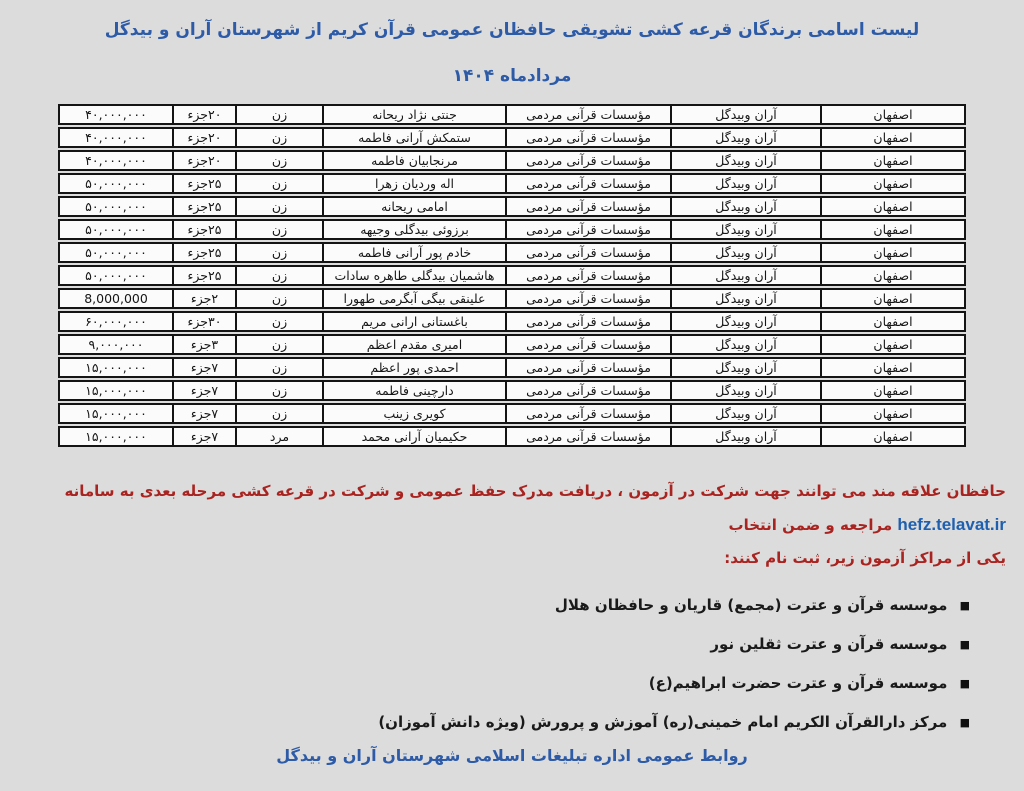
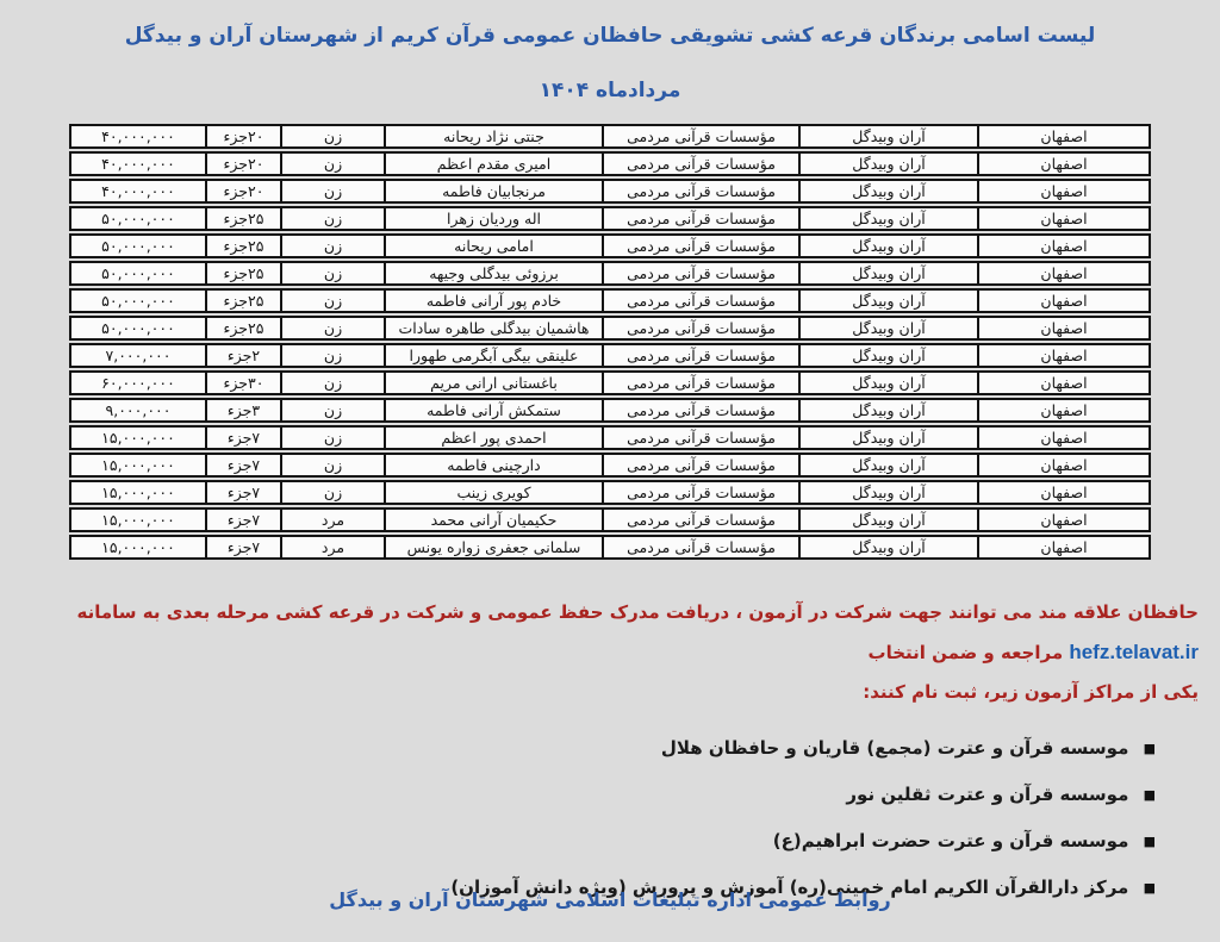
  لیست اسامی برندگان قرعه کشی تشویقی حافظان عمومی قرآن کریم از شهرستان آران و بیدگل
  مردادماه ۱۴۰۴
  اصفهان	آران وبیدگل	مؤسسات قرآنی مردمی	جنتی نژاد ریحانه	زن	۲۰جزء	۴۰,۰۰۰,۰۰۰
- اصفهان	آران وبیدگل	مؤسسات قرآنی مردمی	ستمکش آرانی فاطمه	زن	۲۰جزء	۴۰,۰۰۰,۰۰۰
+ اصفهان	آران وبیدگل	مؤسسات قرآنی مردمی	امیری مقدم اعظم	زن	۲۰جزء	۴۰,۰۰۰,۰۰۰
  اصفهان	آران وبیدگل	مؤسسات قرآنی مردمی	مرنجابیان فاطمه	زن	۲۰جزء	۴۰,۰۰۰,۰۰۰
  اصفهان	آران وبیدگل	مؤسسات قرآنی مردمی	اله وردیان زهرا	زن	۲۵جزء	۵۰,۰۰۰,۰۰۰
  اصفهان	آران وبیدگل	مؤسسات قرآنی مردمی	امامی ریحانه	زن	۲۵جزء	۵۰,۰۰۰,۰۰۰
  اصفهان	آران وبیدگل	مؤسسات قرآنی مردمی	برزوئی بیدگلی وجیهه	زن	۲۵جزء	۵۰,۰۰۰,۰۰۰
  اصفهان	آران وبیدگل	مؤسسات قرآنی مردمی	خادم پور آرانی فاطمه	زن	۲۵جزء	۵۰,۰۰۰,۰۰۰
  اصفهان	آران وبیدگل	مؤسسات قرآنی مردمی	هاشمیان بیدگلی طاهره سادات	زن	۲۵جزء	۵۰,۰۰۰,۰۰۰
- اصفهان	آران وبیدگل	مؤسسات قرآنی مردمی	علینقی بیگی آبگرمی طهورا	زن	۲جزء	8,000,000
+ اصفهان	آران وبیدگل	مؤسسات قرآنی مردمی	علینقی بیگی آبگرمی طهورا	زن	۲جزء	۷,۰۰۰,۰۰۰
  اصفهان	آران وبیدگل	مؤسسات قرآنی مردمی	باغستانی ارانی مریم	زن	۳۰جزء	۶۰,۰۰۰,۰۰۰
- اصفهان	آران وبیدگل	مؤسسات قرآنی مردمی	امیری مقدم اعظم	زن	۳جزء	۹,۰۰۰,۰۰۰
+ اصفهان	آران وبیدگل	مؤسسات قرآنی مردمی	ستمکش آرانی فاطمه	زن	۳جزء	۹,۰۰۰,۰۰۰
  اصفهان	آران وبیدگل	مؤسسات قرآنی مردمی	احمدی پور اعظم	زن	۷جزء	۱۵,۰۰۰,۰۰۰
  اصفهان	آران وبیدگل	مؤسسات قرآنی مردمی	دارچینی فاطمه	زن	۷جزء	۱۵,۰۰۰,۰۰۰
  اصفهان	آران وبیدگل	مؤسسات قرآنی مردمی	کویری زینب	زن	۷جزء	۱۵,۰۰۰,۰۰۰
  اصفهان	آران وبیدگل	مؤسسات قرآنی مردمی	حکیمیان آرانی محمد	مرد	۷جزء	۱۵,۰۰۰,۰۰۰
+ اصفهان	آران وبیدگل	مؤسسات قرآنی مردمی	سلمانی جعفری زواره یونس	مرد	۷جزء	۱۵,۰۰۰,۰۰۰
  حافظان علاقه مند می توانند جهت شرکت در آزمون ، دریافت مدرک حفظ عمومی و شرکت در قرعه کشی مرحله بعدی به سامانه hefz.telavat.ir مراجعه و ضمن انتخاب
  یکی از مراکز آزمون زیر، ثبت نام کنند:
  ■ موسسه قرآن و عترت (مجمع) قاریان و حافظان هلال
  ■ موسسه قرآن و عترت ثقلین نور
  ■ موسسه قرآن و عترت حضرت ابراهیم(ع)
  ■ مرکز دارالقرآن الکریم امام خمینی(ره) آموزش و پرورش (ویژه دانش آموزان)
  روابط عمومی اداره تبلیغات اسلامی شهرستان آران و بیدگل
